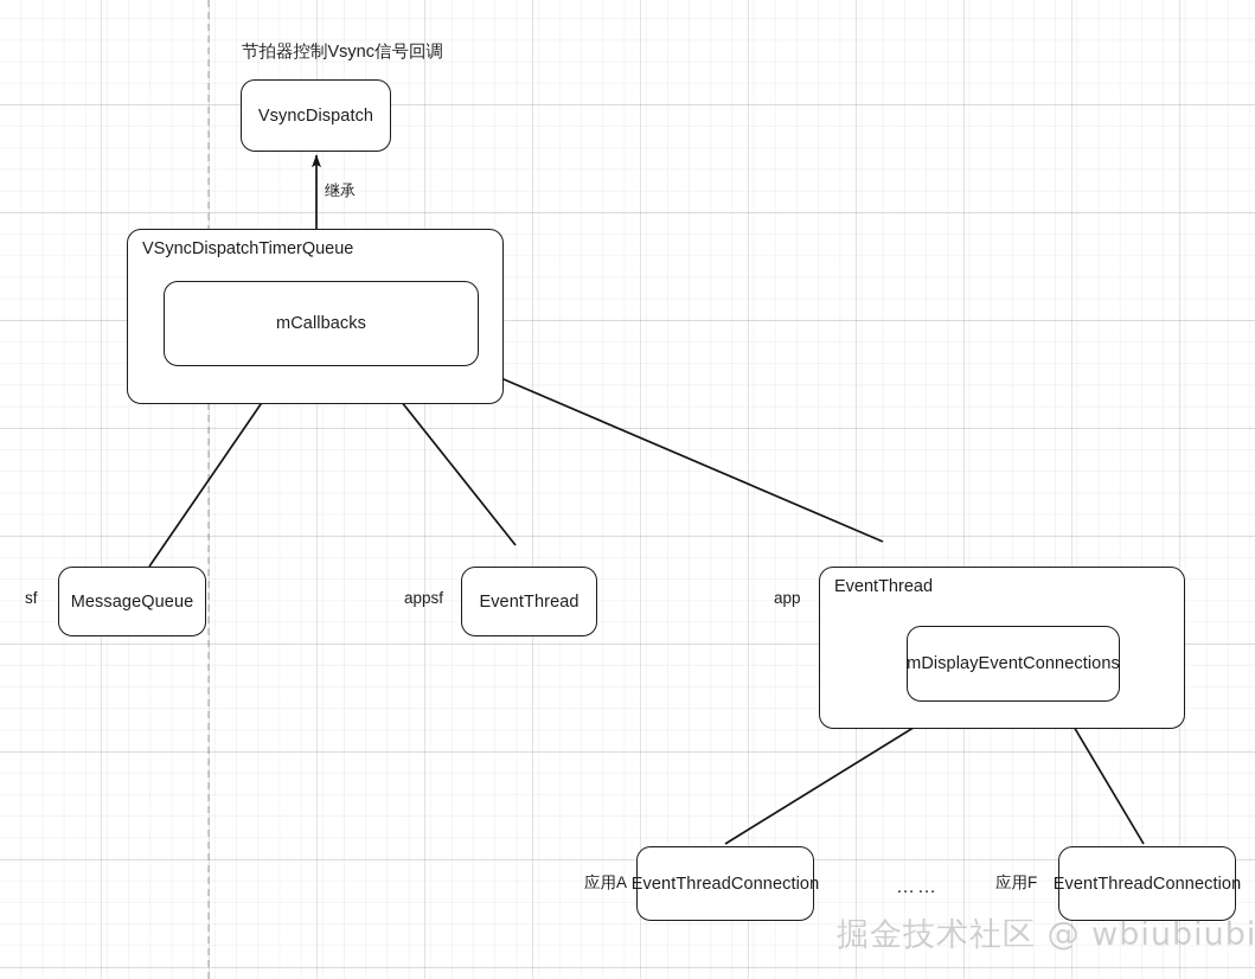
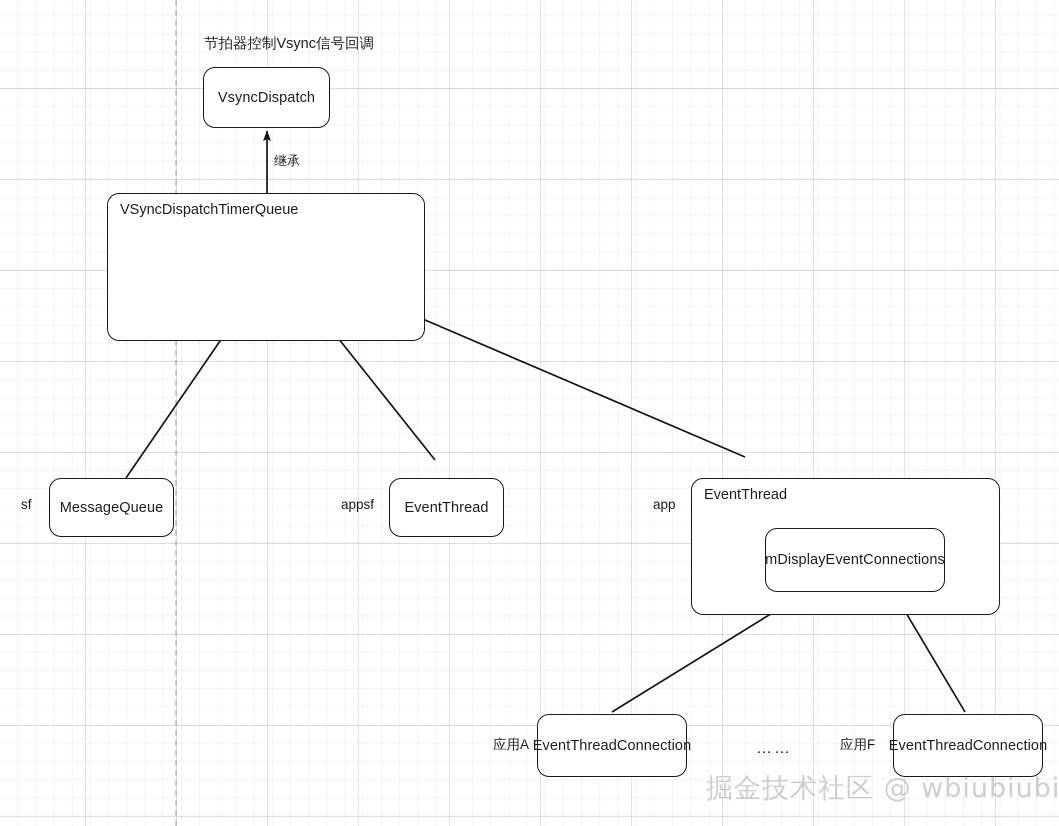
  节拍器控制Vsync信号回调
  VsyncDispatch
  继承
  VSyncDispatchTimerQueue
- mCallbacks
  sf
  MessageQueue
  appsf
  EventThread
  app
  EventThread
  mDisplayEventConnections
  应用A
  EventThreadConnection
  ……
  应用F
  EventThreadConnection
  掘金技术社区 @ wbiubiubi
